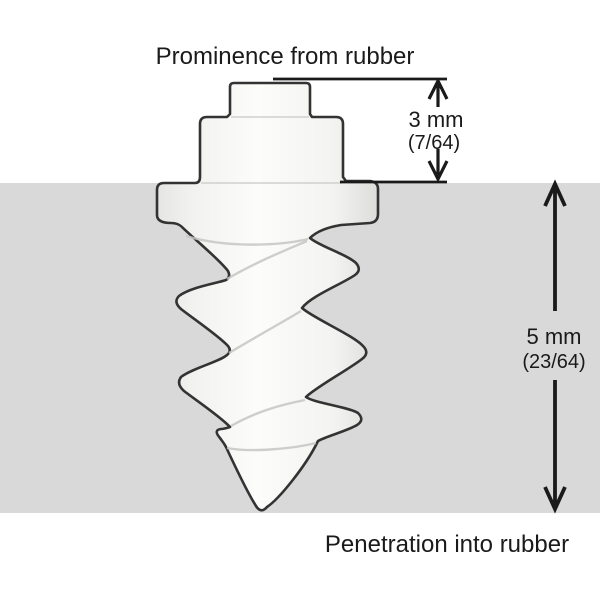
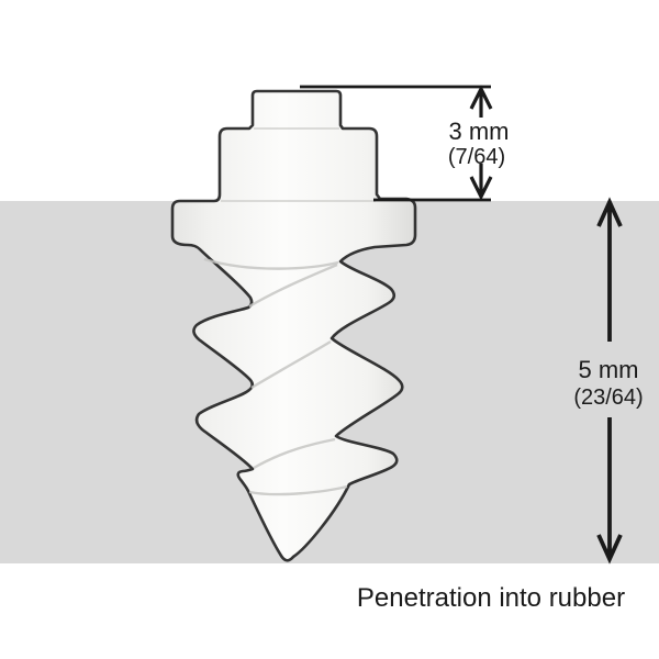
- Prominence from rubber
  3 mm
  (7/64)
  5 mm
  (23/64)
  Penetration into rubber
